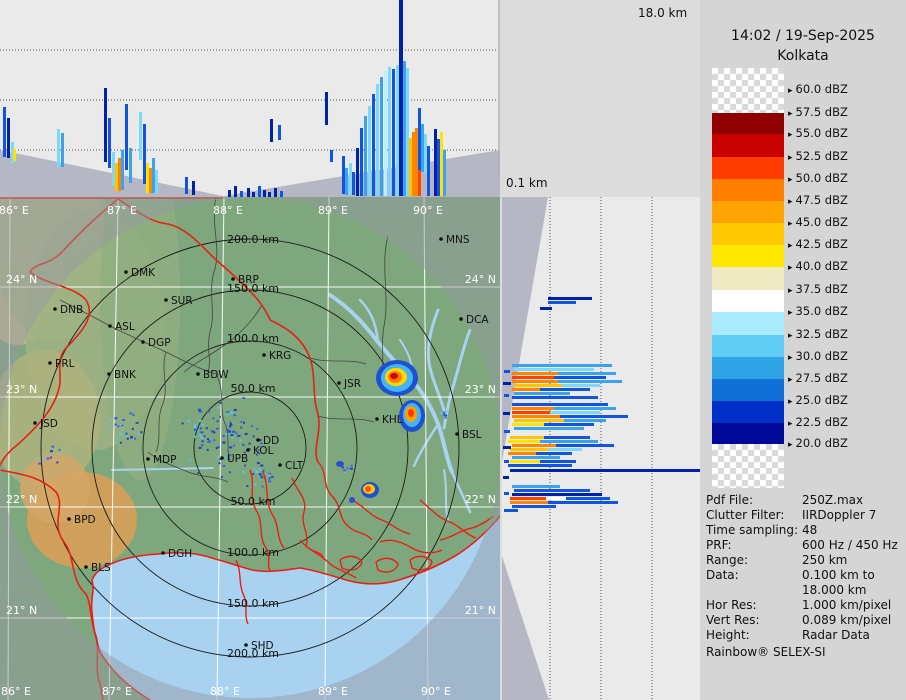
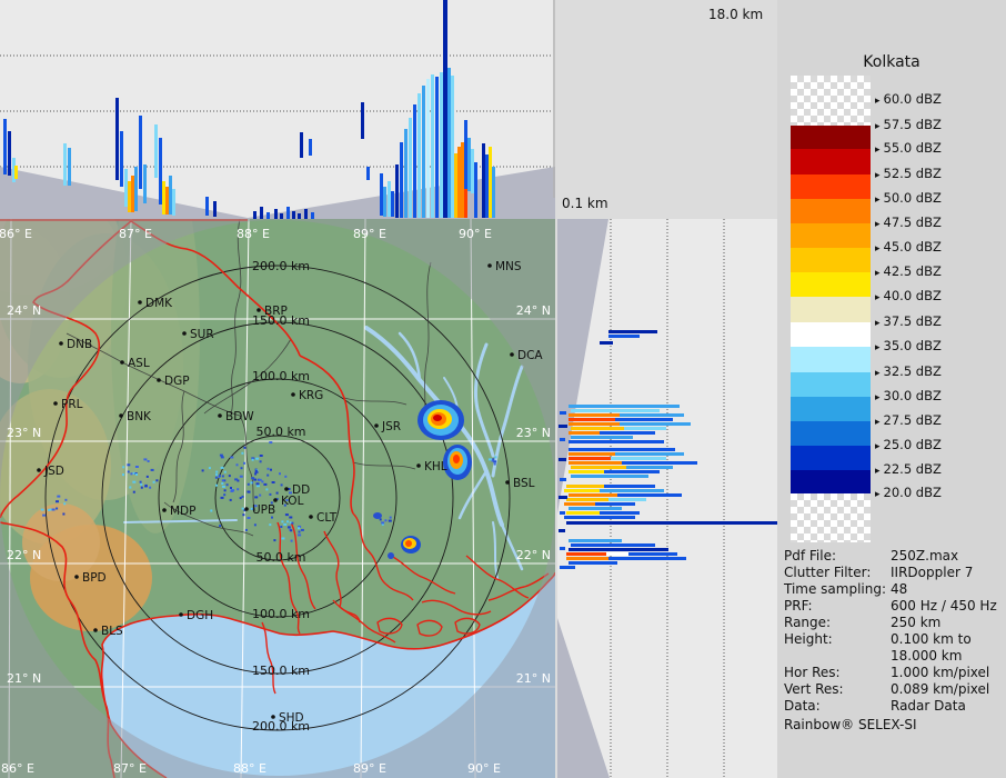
  200.0 km
  150.0 km
  100.0 km
  50.0 km
  50.0 km
  100.0 km
  150.0 km
  200.0 km
  DMK
  BRP
  SUR
  DNB
  ASL
  DGP
  PRL
  BNK
  BDW
  KRG
  JSR
  MNS
  DCA
  KHL
  BSL
  JSD
  MDP
  BPD
  BLS
  DGH
  SHD
  DD
  KOL
  UPB
  CLT
  86° E
  86° E
  87° E
  87° E
  88° E
  88° E
  89° E
  89° E
  90° E
  90° E
  24° N
  24° N
  23° N
  23° N
  22° N
  22° N
  21° N
  21° N
  18.0 km
  0.1 km
- 14:02 / 19-Sep-2025
  Kolkata
  ▸ 60.0 dBZ
  ▸ 57.5 dBZ
  ▸ 55.0 dBZ
  ▸ 52.5 dBZ
  ▸ 50.0 dBZ
  ▸ 47.5 dBZ
  ▸ 45.0 dBZ
  ▸ 42.5 dBZ
  ▸ 40.0 dBZ
  ▸ 37.5 dBZ
  ▸ 35.0 dBZ
  ▸ 32.5 dBZ
  ▸ 30.0 dBZ
  ▸ 27.5 dBZ
  ▸ 25.0 dBZ
  ▸ 22.5 dBZ
  ▸ 20.0 dBZ
  Pdf File:
  250Z.max
  Clutter Filter:
  IIRDoppler 7
  Time sampling:
  48
  PRF:
  600 Hz / 450 Hz
  Range:
  250 km
- Data:
+ Height:
  0.100 km to
  18.000 km
  Hor Res:
  1.000 km/pixel
  Vert Res:
  0.089 km/pixel
- Height:
+ Data:
  Radar Data
  Rainbow® SELEX-SI
